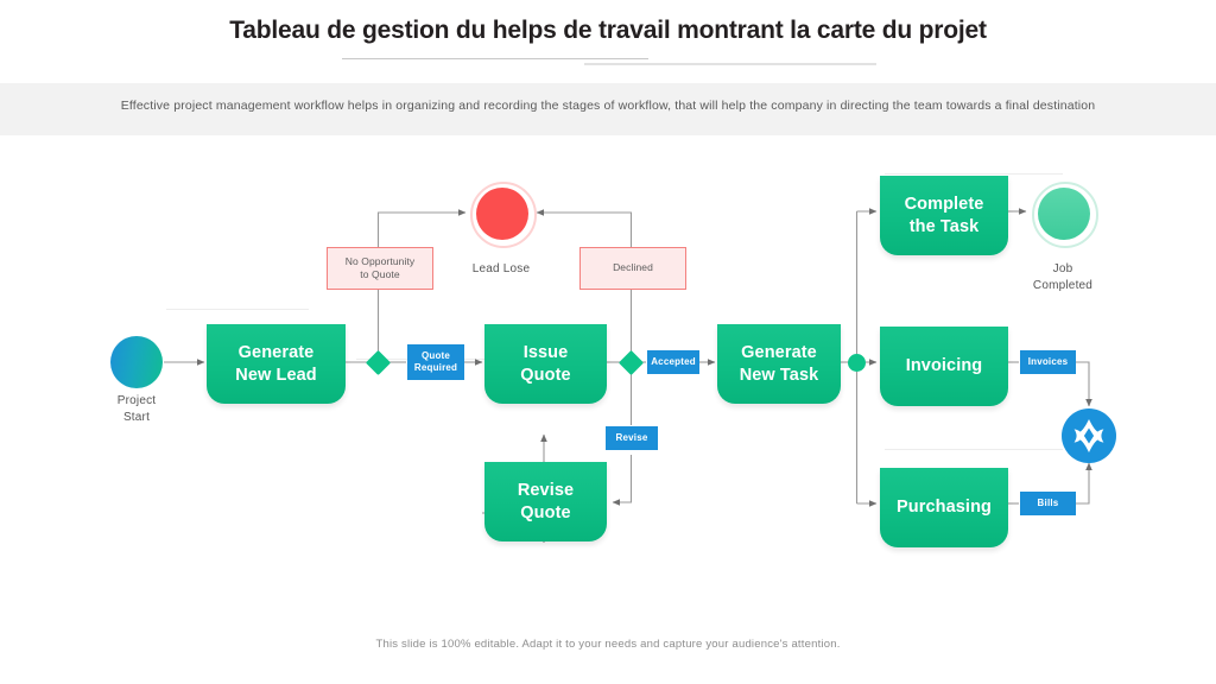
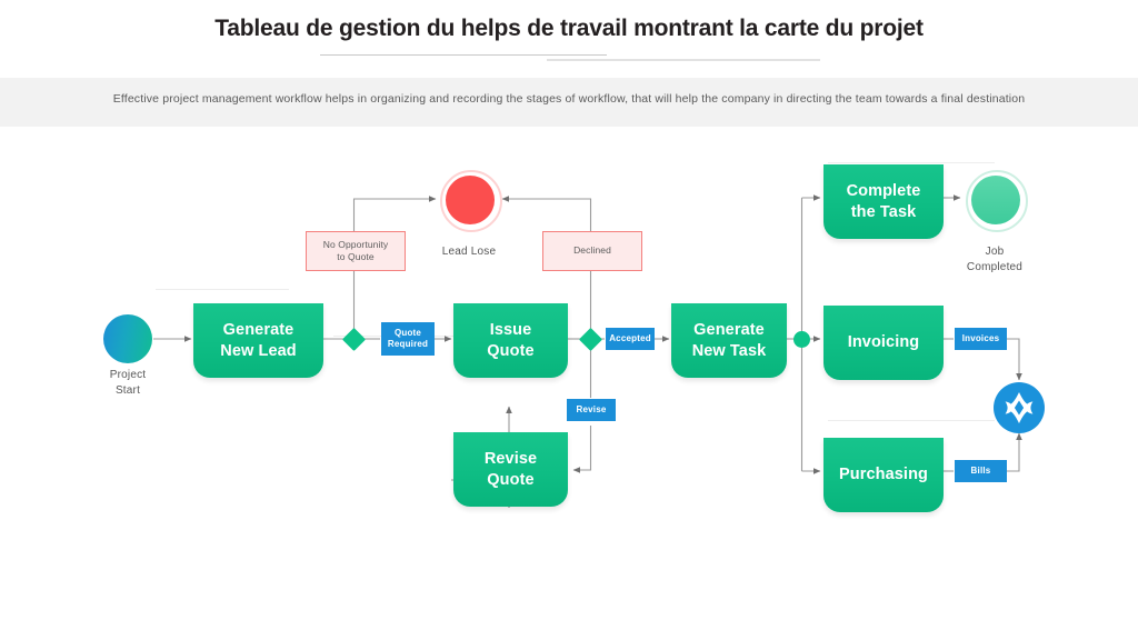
  Tableau de gestion du helps de travail montrant la carte du projet
  Effective project management workflow helps in organizing and recording the stages of workflow, that will help the company in directing the team towards a final destination
  Project
  Start
  Lead Lose
  Job
  Completed
  Generate
  New Lead
  Issue
  Quote
  Revise
  Quote
  Generate
  New Task
  Complete
  the Task
  Invoicing
  Purchasing
  Quote
  Required
  Accepted
  Revise
  Invoices
  Bills
  No Opportunity
  to Quote
  Declined
- This slide is 100% editable. Adapt it to your needs and capture your audience's attention.
